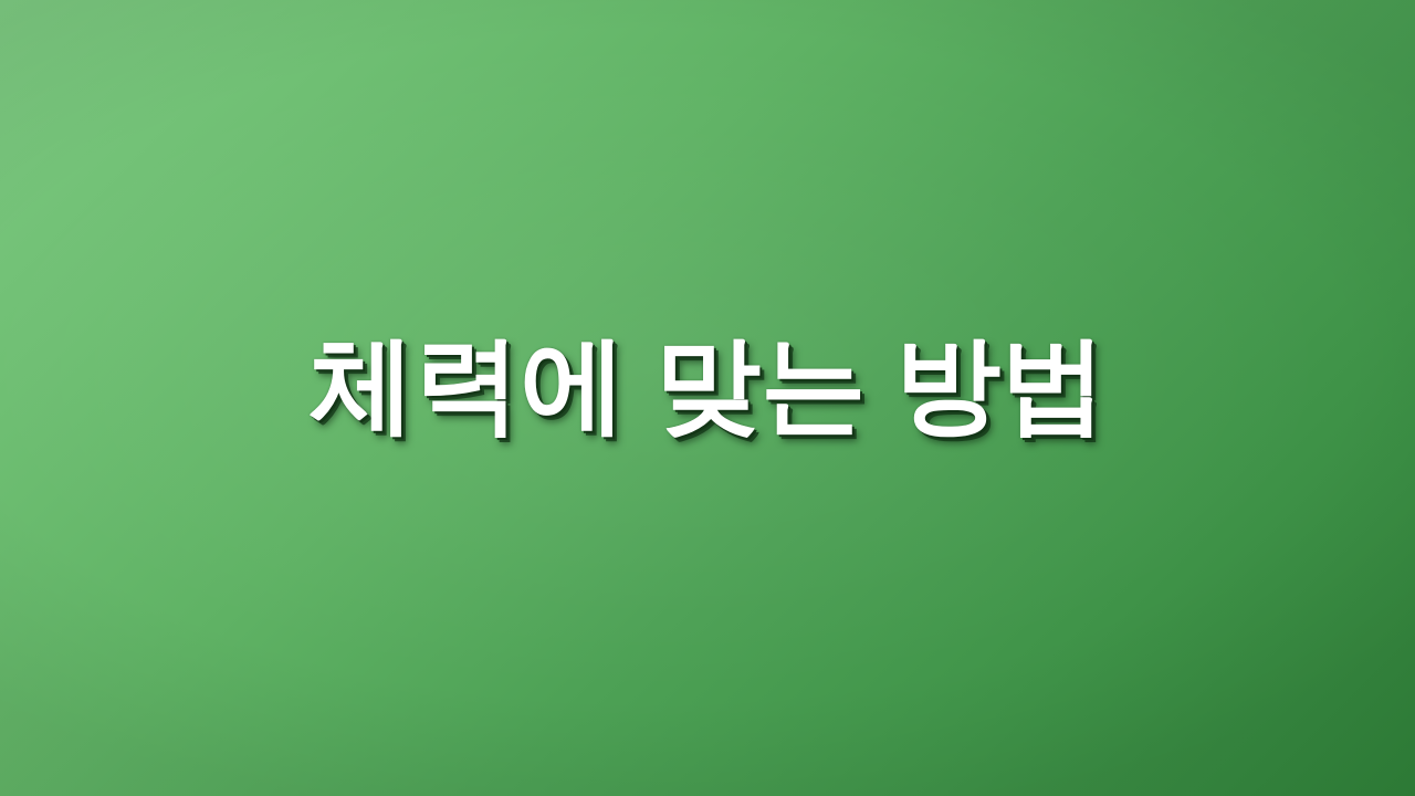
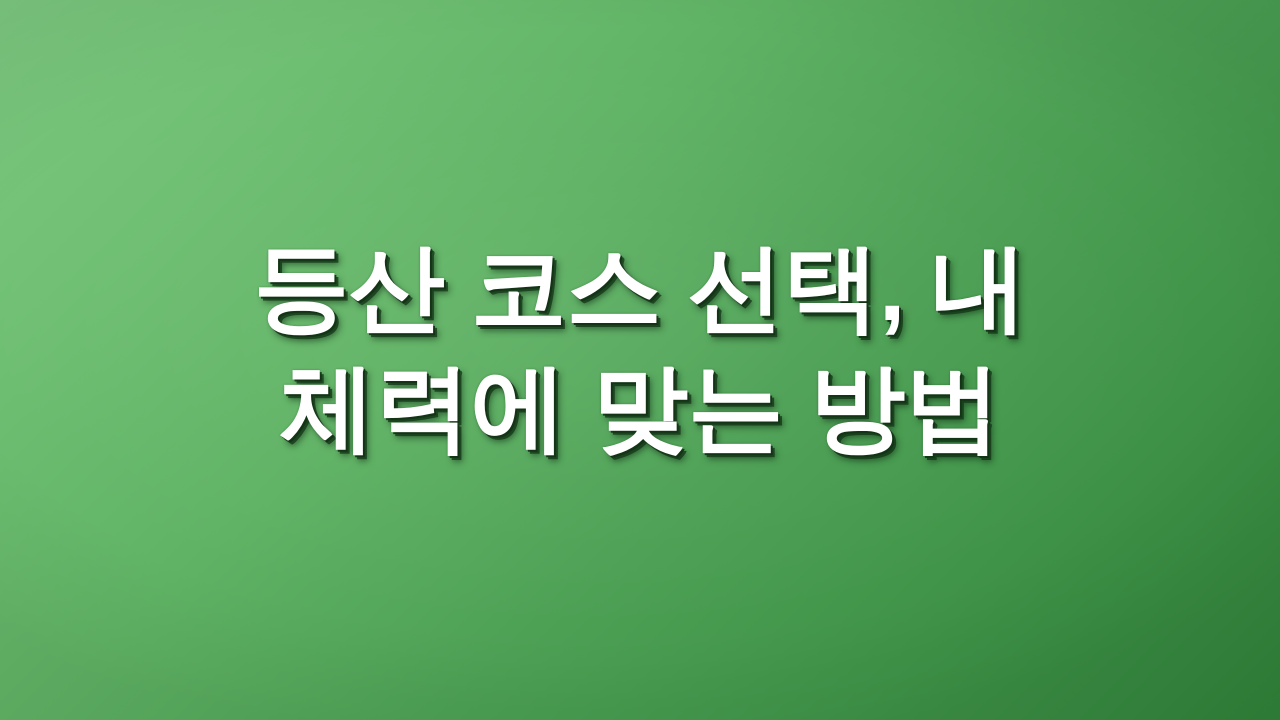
+ 등산 코스 선택, 내
  체력에 맞는 방법
